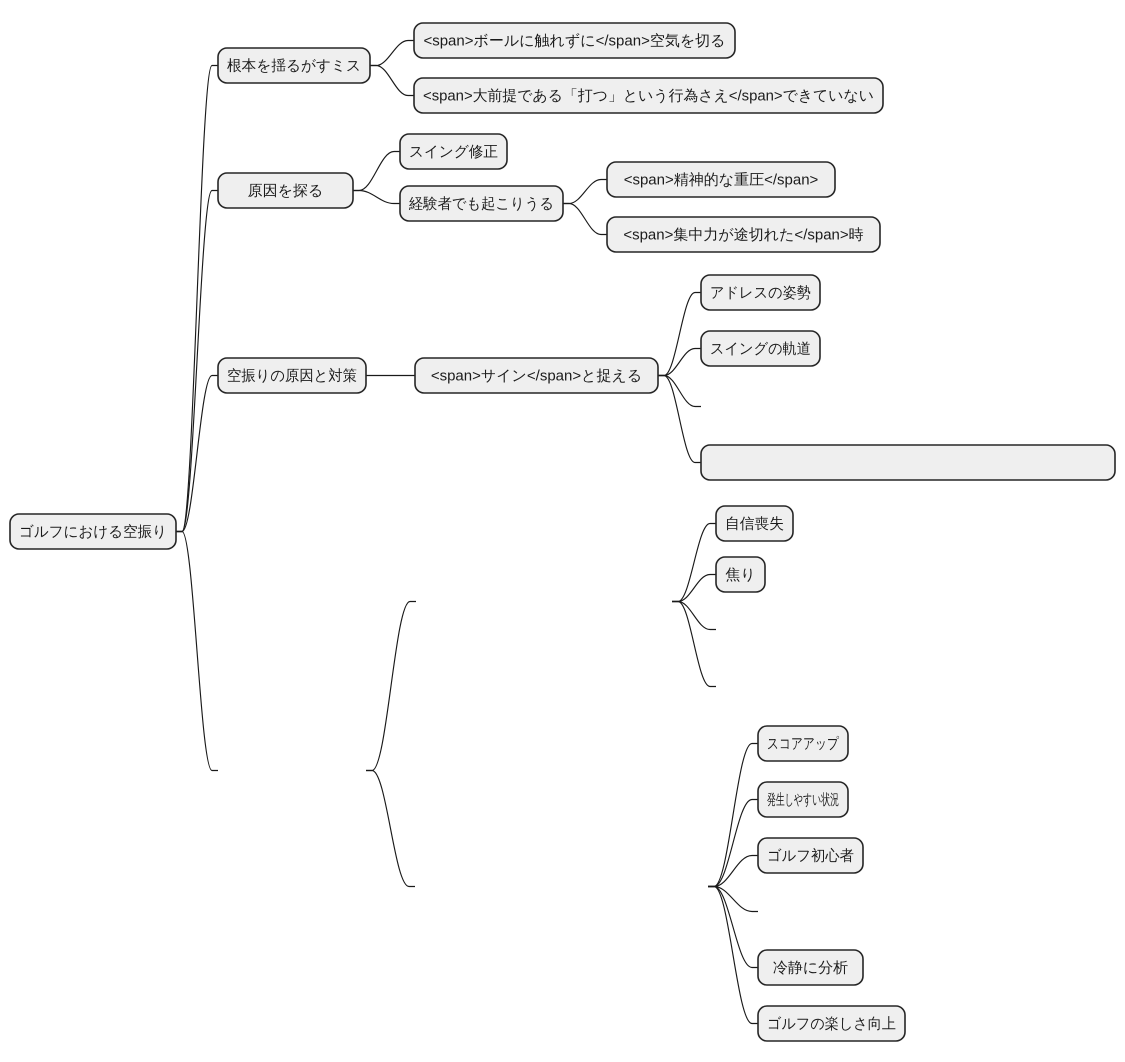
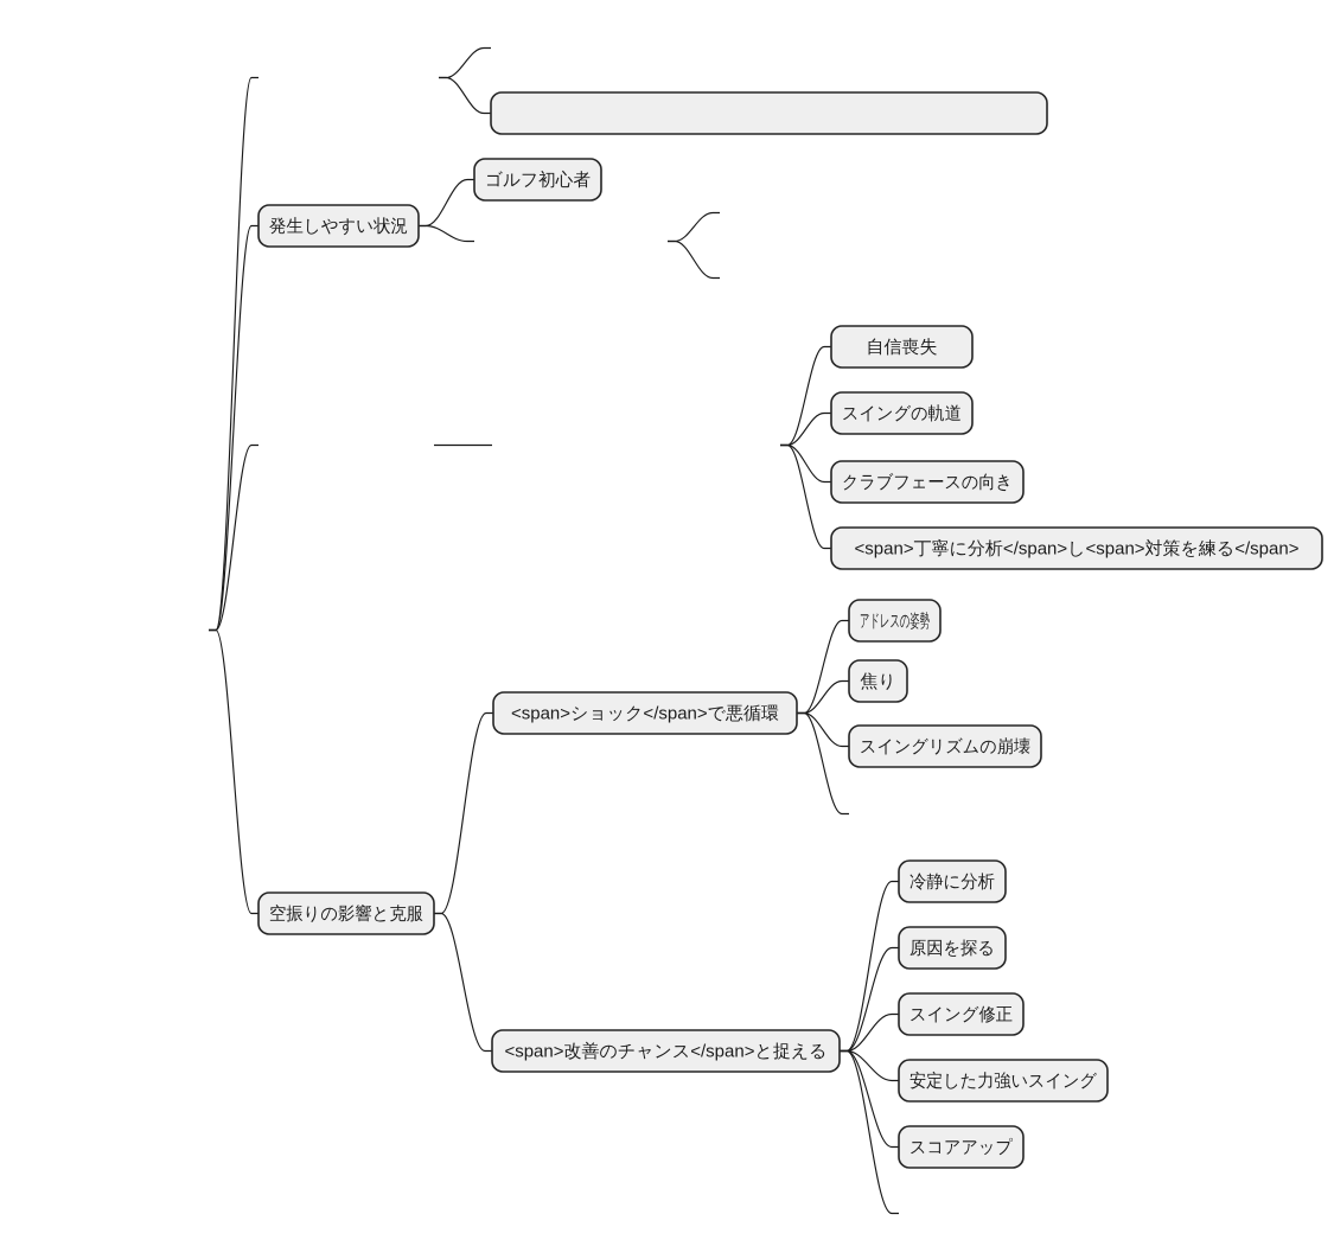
- ゴルフにおける空振り
- 根本を揺るがすミス
- <span>ボールに触れずに</span>空気を切る
- <span>大前提である「打つ」という行為さえ</span>できていない
- 原因を探る
+ 発生しやすい状況
- スイング修正
+ ゴルフ初心者
- 経験者でも起こりうる
- <span>精神的な重圧</span>
- <span>集中力が途切れた</span>時
- 空振りの原因と対策
- <span>サイン</span>と捉える
- アドレスの姿勢
+ 自信喪失
  スイングの軌道
+ クラブフェースの向き
+ <span>丁寧に分析</span>し<span>対策を練る</span>
+ 空振りの影響と克服
+ <span>ショック</span>で悪循環
- 自信喪失
+ アドレスの姿勢
  焦り
+ スイングリズムの崩壊
+ <span>改善のチャンス</span>と捉える
- スコアアップ
+ 冷静に分析
- 発生しやすい状況
+ 原因を探る
- ゴルフ初心者
+ スイング修正
+ 安定した力強いスイング
- 冷静に分析
+ スコアアップ
- ゴルフの楽しさ向上
